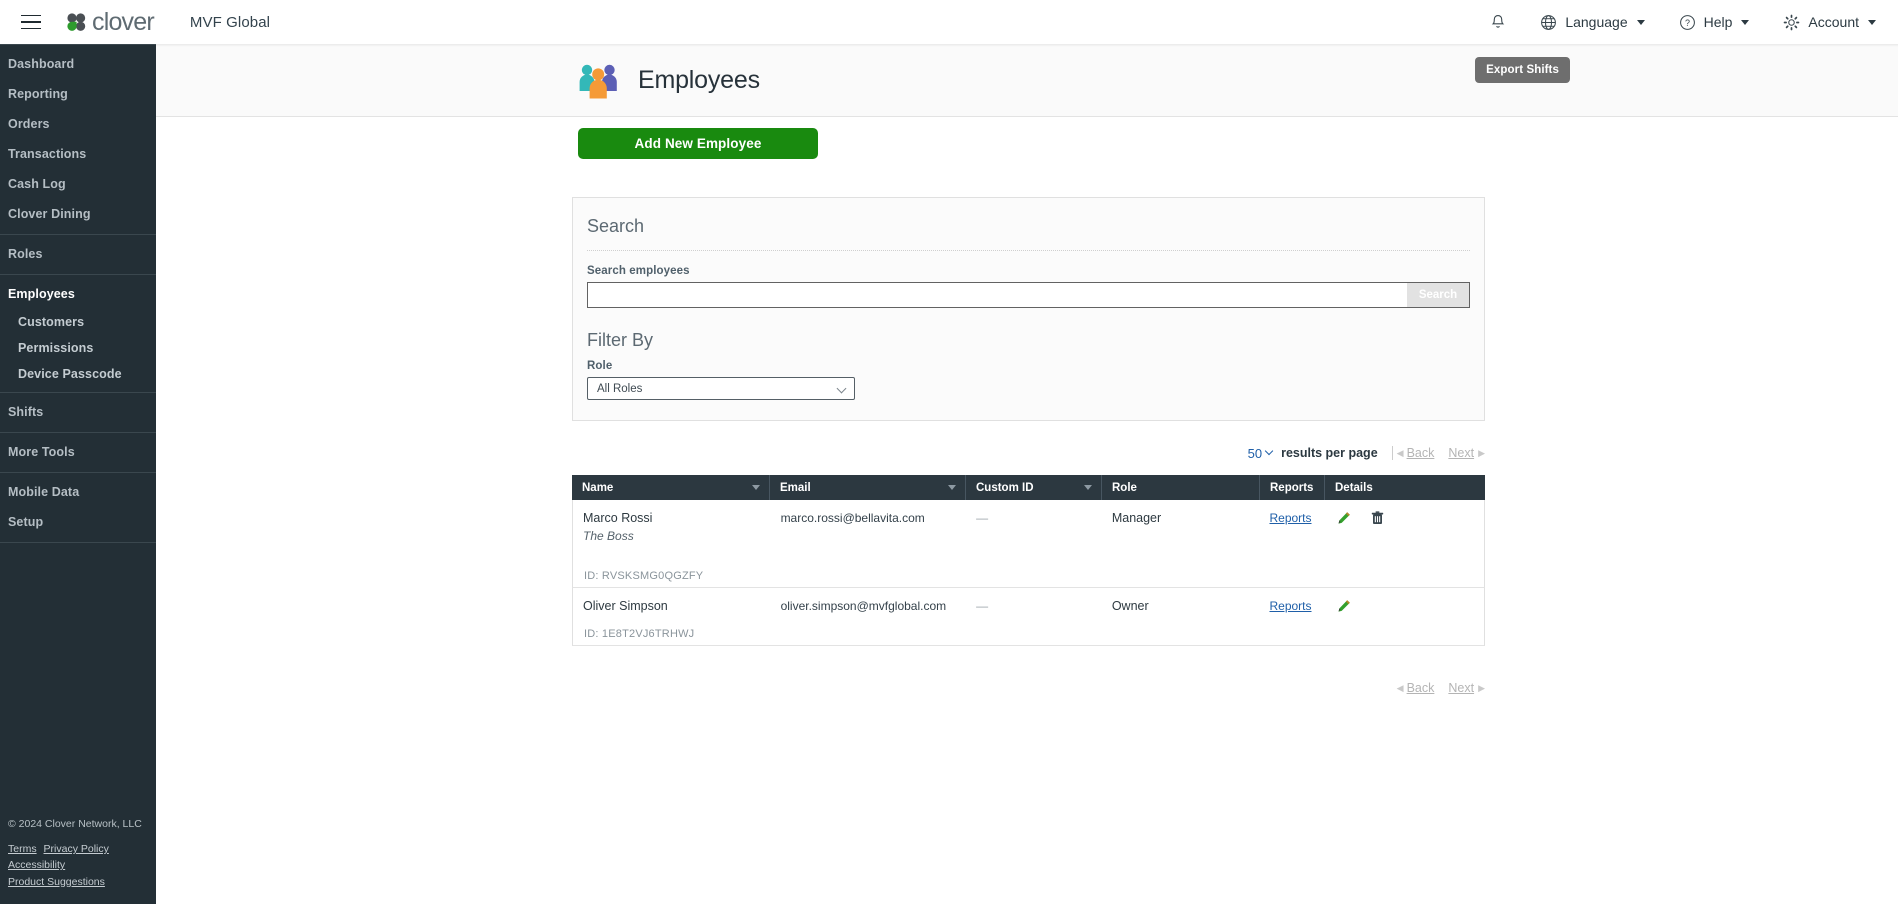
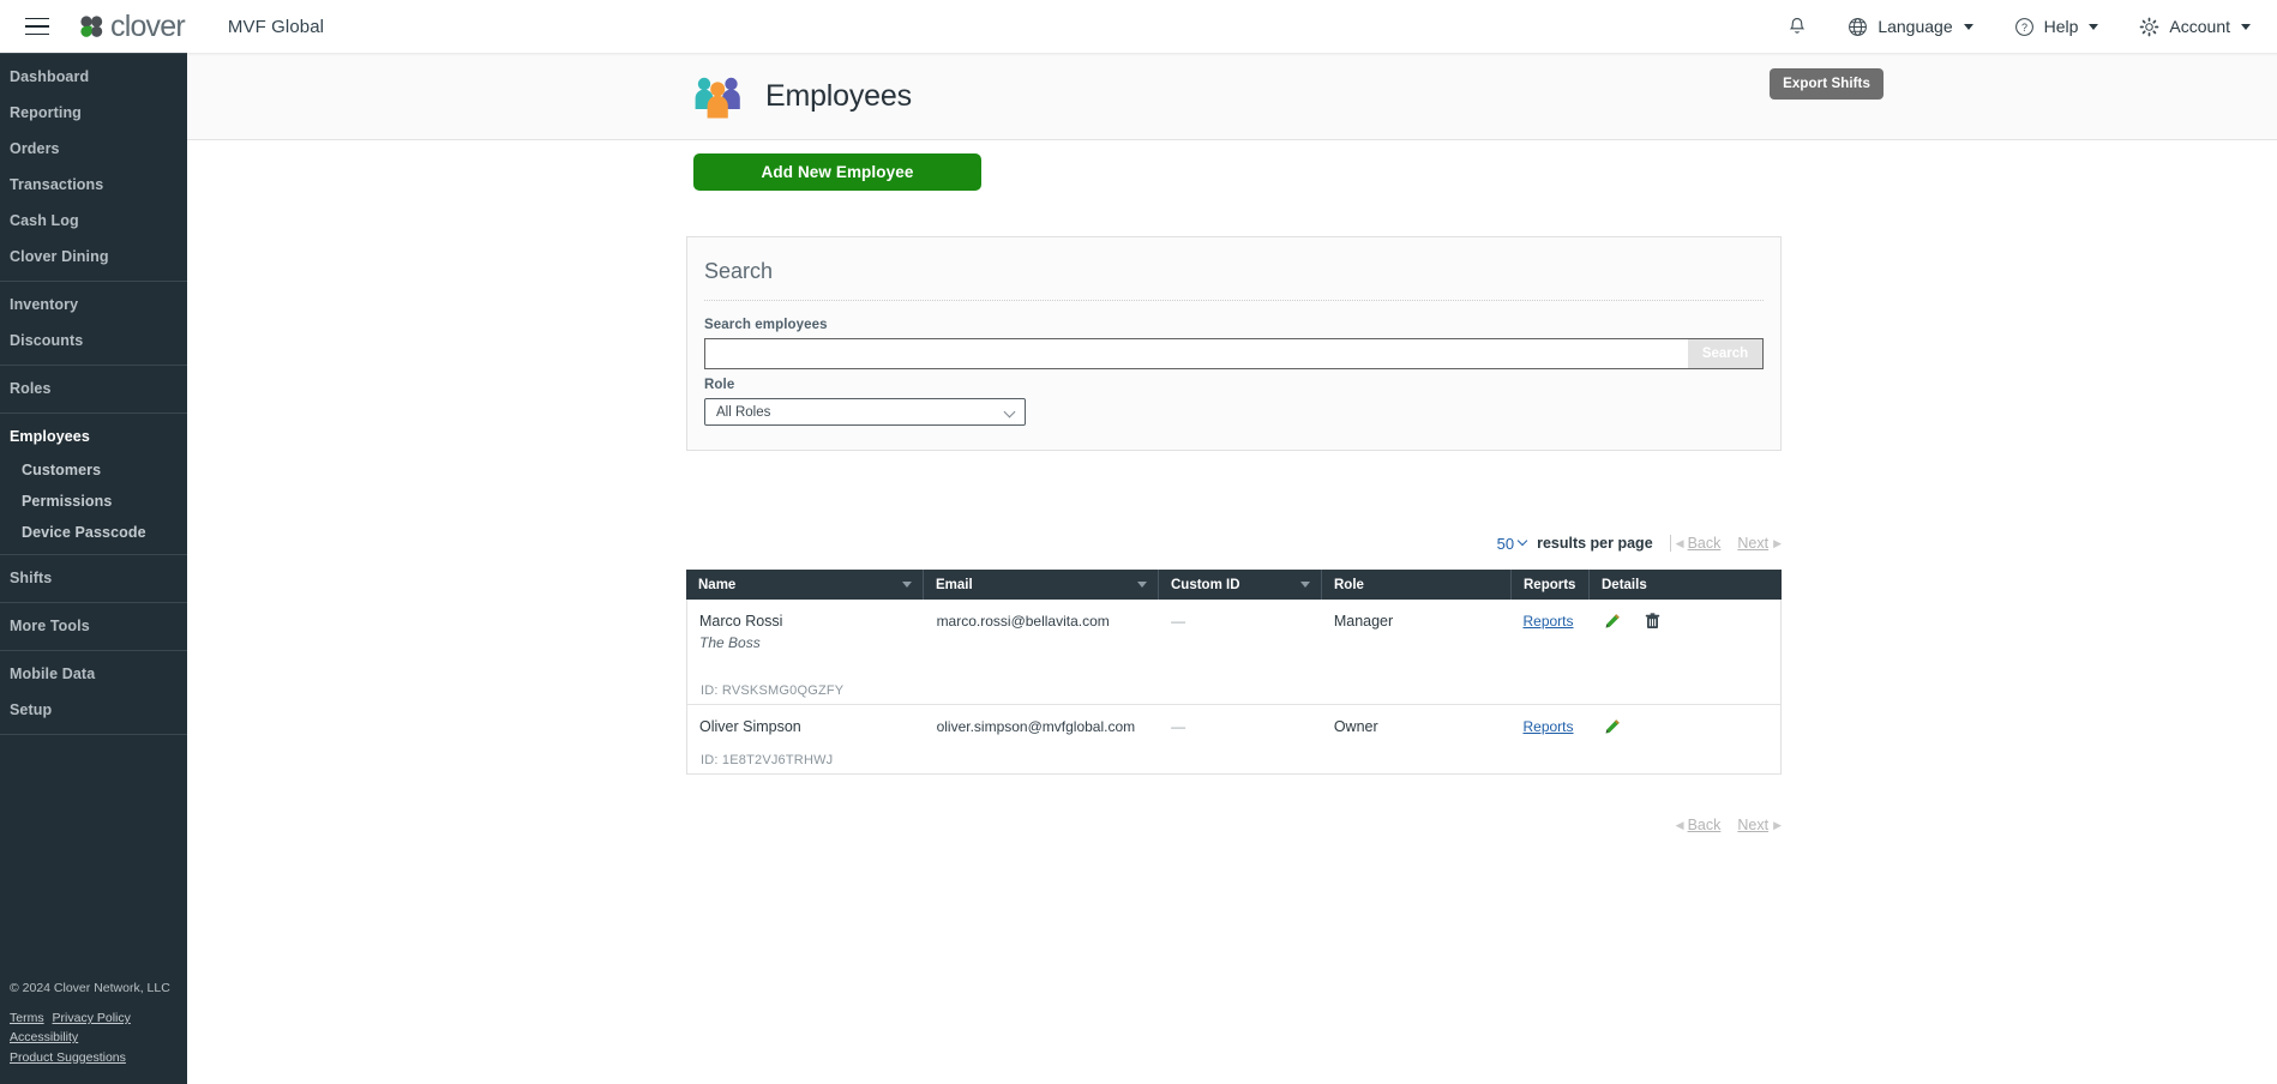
  clover
  MVF Global
  Language
  ?
  Help
  Account
  Dashboard
  Reporting
  Orders
  Transactions
  Cash Log
  Clover Dining
+ Inventory
+ Discounts
  Roles
  Employees
  Customers
  Permissions
  Device Passcode
  Shifts
  More Tools
  Mobile Data
  Setup
  © 2024 Clover Network, LLC
  Terms Privacy Policy
  Accessibility
  Product Suggestions
  Employees
  Export Shifts
  Add New Employee
  Search
  Search employees
  Search
- Filter By
  Role
  All Roles
  50
  results per page
  ◀
  Back
  Next
  ▶
  Name
  Email
  Custom ID
  Role
  Reports
  Details
  Marco Rossi
  The Boss
  marco.rossi@bellavita.com
  —
  Manager
  Reports
  ID: RVSKSMG0QGZFY
  Oliver Simpson
  oliver.simpson@mvfglobal.com
  —
  Owner
  Reports
  ID: 1E8T2VJ6TRHWJ
  ◀
  Back
  Next
  ▶
